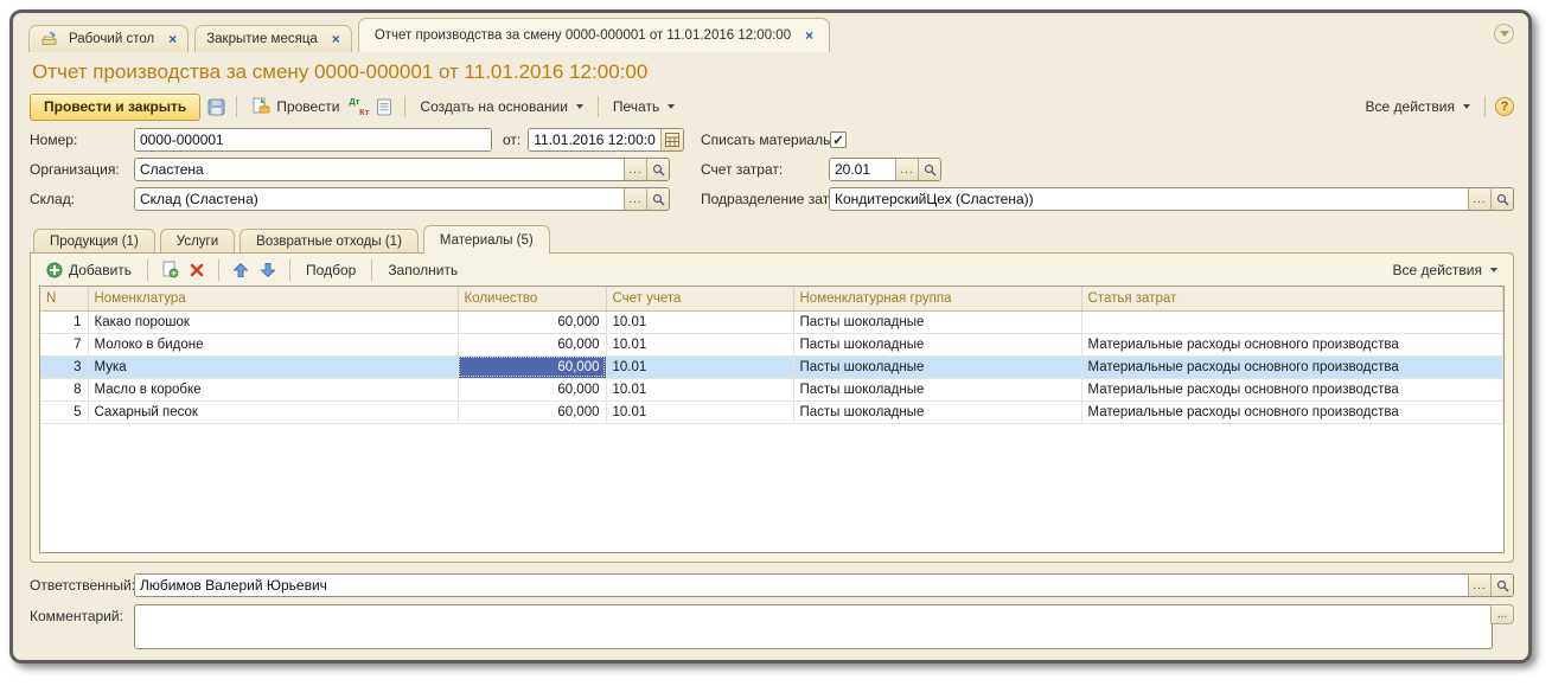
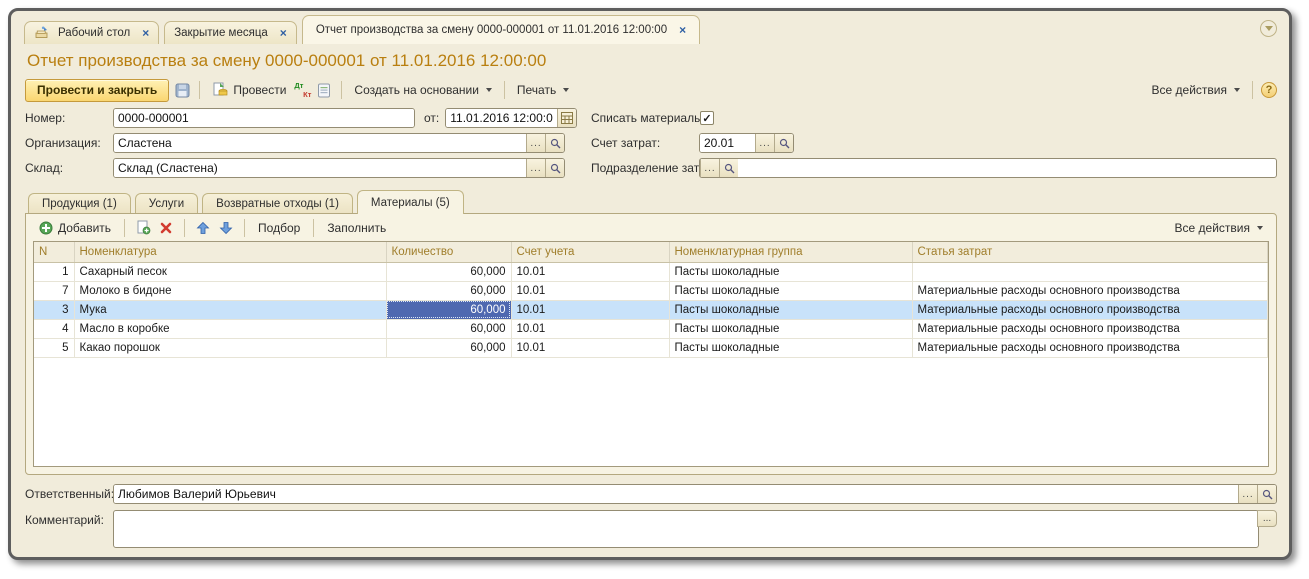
  Рабочий стол
  ×
  Закрытие месяца
  ×
  Отчет производства за смену 0000-000001 от 11.01.2016 12:00:00
  ×
  Отчет производства за смену 0000-000001 от 11.01.2016 12:00:00
  Провести и закрыть
  Провести
  Дт
  Кт
  Создать на основании
  Печать
  Все действия
  ?
  Номер:
  0000-000001
  от:
  11.01.2016 12:00:0
  Списать материалы
  ✓
  Организация:
  Сластена
  ...
  Счет затрат:
  20.01
  ...
  Склад:
  Склад (Сластена)
  ...
  Подразделение зат
- КондитерскийЦех (Сластена))
  ...
  Продукция (1)
  Услуги
  Возвратные отходы (1)
  Материалы (5)
  Добавить
  Подбор
  Заполнить
  Все действия
  N	Номенклатура	Количество	Счет учета	Номенклатурная группа	Статья затрат
- 1	Какао порошок	60,000	10.01	Пасты шоколадные
+ 1	Сахарный песок	60,000	10.01	Пасты шоколадные
  7	Молоко в бидоне	60,000	10.01	Пасты шоколадные	Материальные расходы основного производства
  3	Мука	60,000	10.01	Пасты шоколадные	Материальные расходы основного производства
- 8	Масло в коробке	60,000	10.01	Пасты шоколадные	Материальные расходы основного производства
+ 4	Масло в коробке	60,000	10.01	Пасты шоколадные	Материальные расходы основного производства
- 5	Сахарный песок	60,000	10.01	Пасты шоколадные	Материальные расходы основного производства
+ 5	Какао порошок	60,000	10.01	Пасты шоколадные	Материальные расходы основного производства
  Ответственный
  Любимов Валерий Юрьевич
  ...
  Комментарий:
  ...
